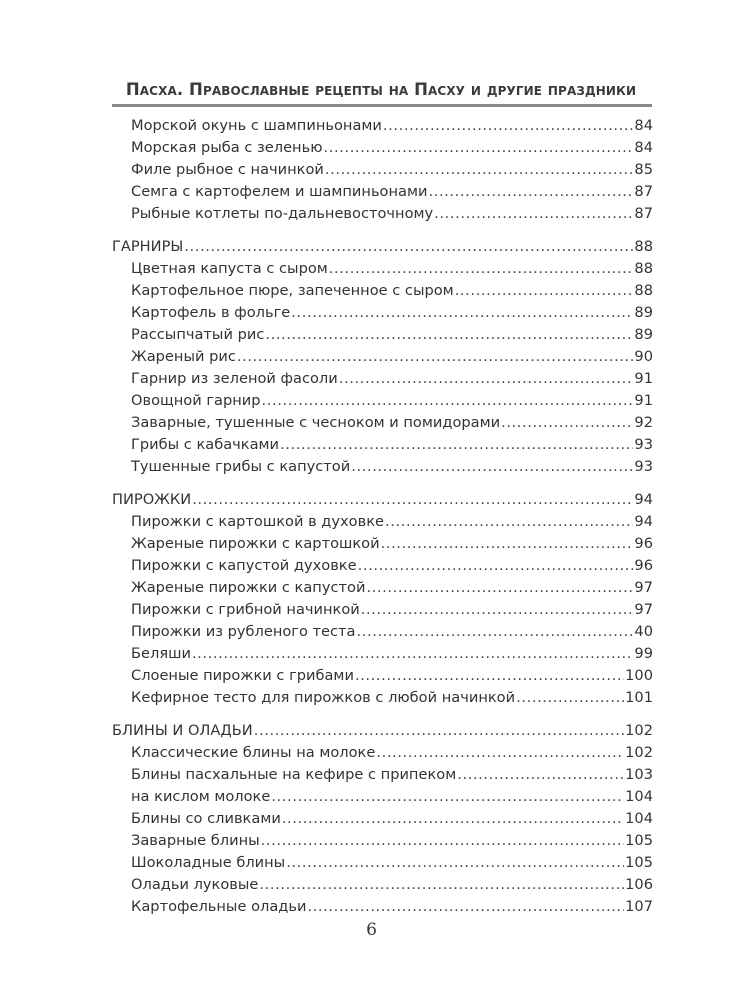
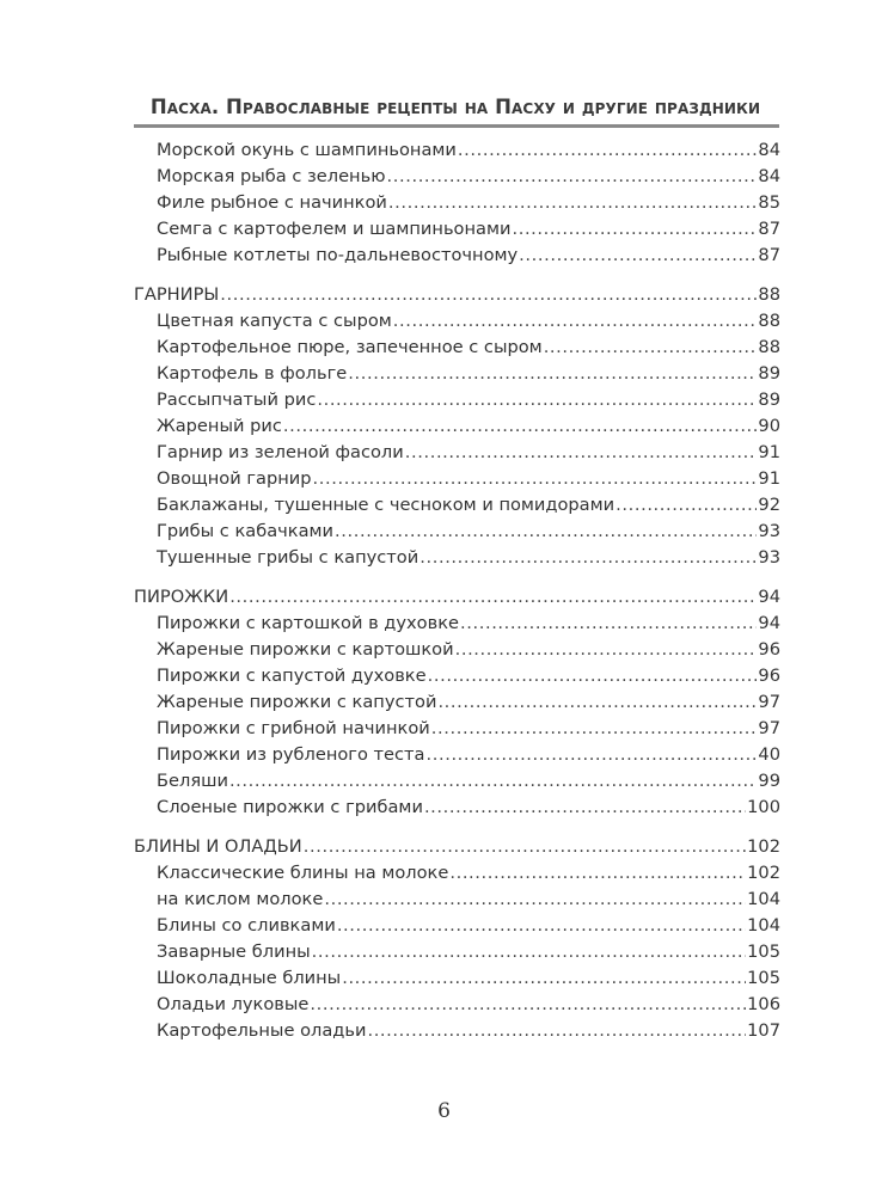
  Пасха. Православные рецепты на Пасху и другие праздники
  Морской окунь с шампиньонами
  84
  Морская рыба с зеленью
  84
  Филе рыбное с начинкой
  85
  Семга с картофелем и шампиньонами
  87
  Рыбные котлеты по-дальневосточному
  87
  ГАРНИРЫ
  88
  Цветная капуста с сыром
  88
  Картофельное пюре, запеченное с сыром
  88
  Картофель в фольге
  89
  Рассыпчатый рис
  89
  Жареный рис
  90
  Гарнир из зеленой фасоли
  91
  Овощной гарнир
  91
- Заварные, тушенные с чесноком и помидорами
+ Баклажаны, тушенные с чесноком и помидорами
  92
  Грибы с кабачками
  93
  Тушенные грибы с капустой
  93
  ПИРОЖКИ
  94
  Пирожки с картошкой в духовке
  94
  Жареные пирожки с картошкой
  96
  Пирожки с капустой духовке
  96
  Жареные пирожки с капустой
  97
  Пирожки с грибной начинкой
  97
  Пирожки из рубленого теста
  40
  Беляши
  99
  Слоеные пирожки с грибами
  100
- Кефирное тесто для пирожков с любой начинкой
- 101
  БЛИНЫ И ОЛАДЬИ
  102
  Классические блины на молоке
  102
- Блины пасхальные на кефире с припеком
- 103
  на кислом молоке
  104
  Блины со сливками
  104
  Заварные блины
  105
  Шоколадные блины
  105
  Оладьи луковые
  106
  Картофельные оладьи
  107
  6
